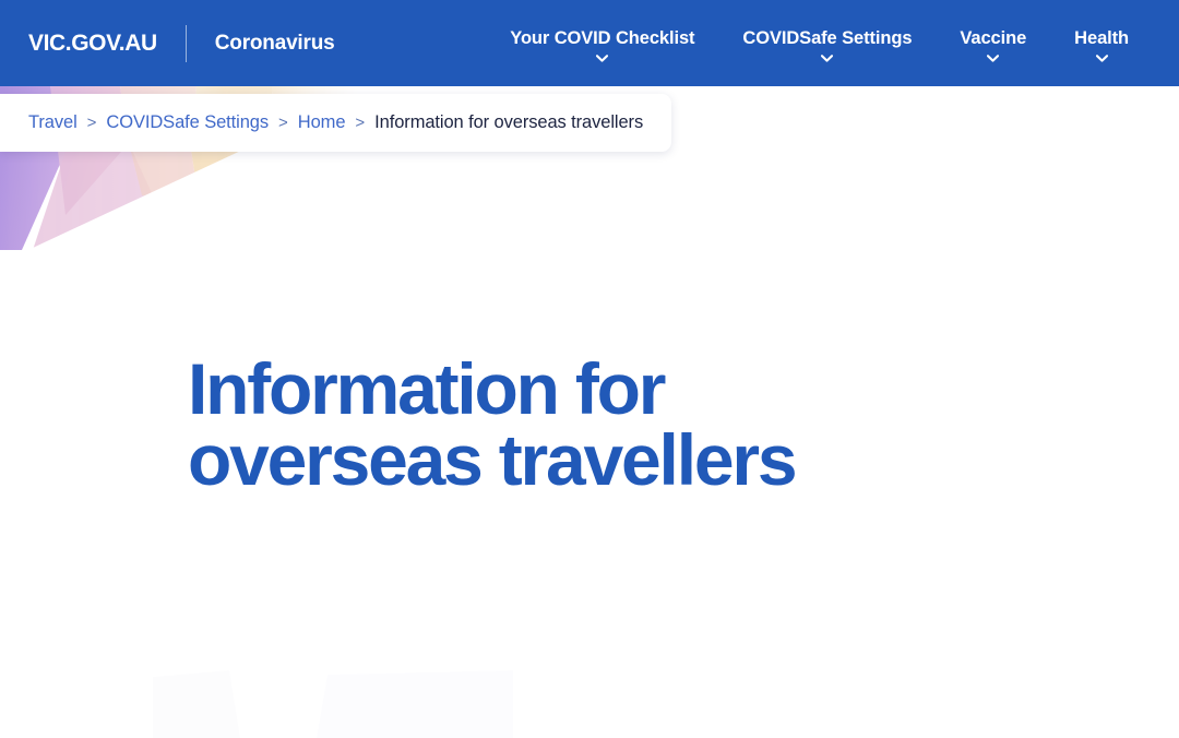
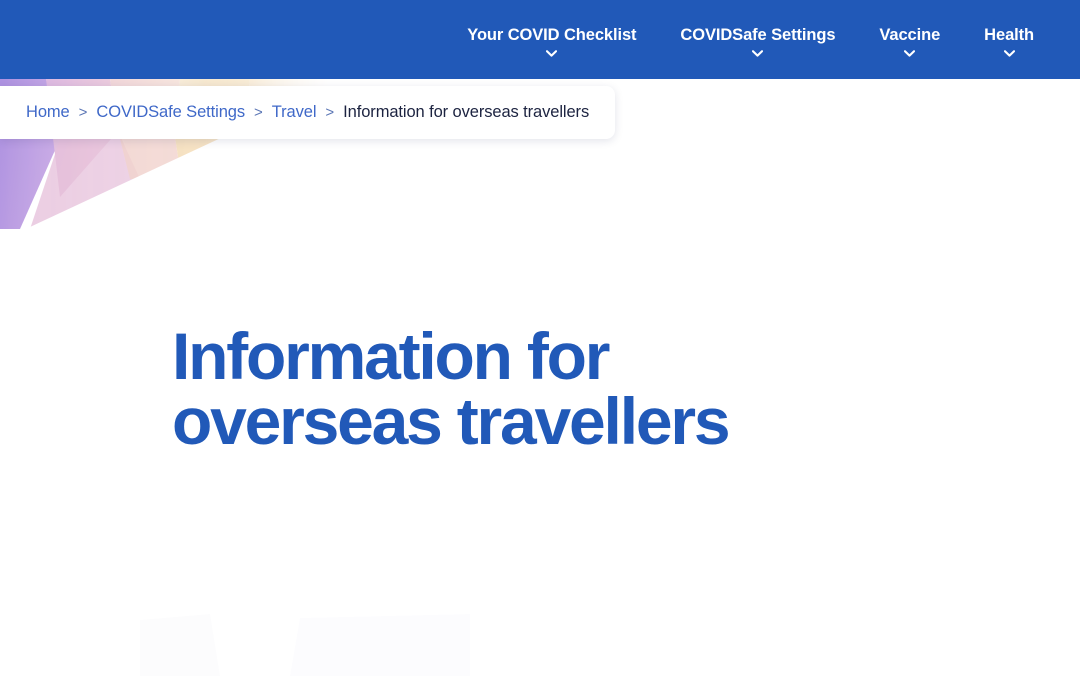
- VIC.GOV.AU
- Coronavirus
  Your COVID Checklist
  COVIDSafe Settings
  Vaccine
  Health
- Travel
+ Home
  >
  COVIDSafe Settings
  >
- Home
+ Travel
  >
  Information for overseas travellers
  Information for overseas travellers
